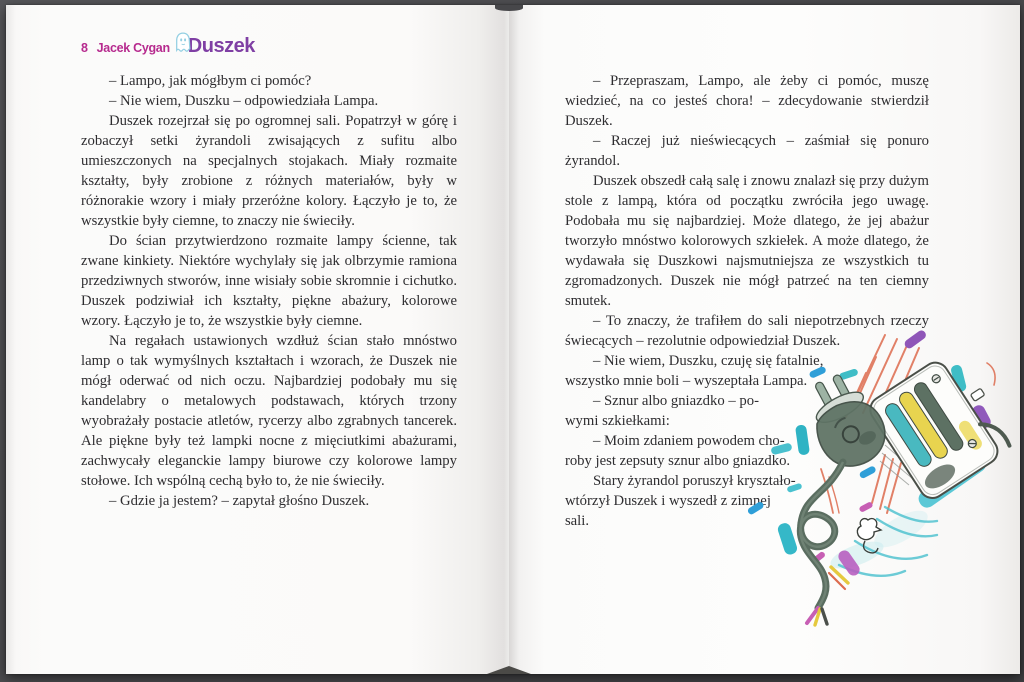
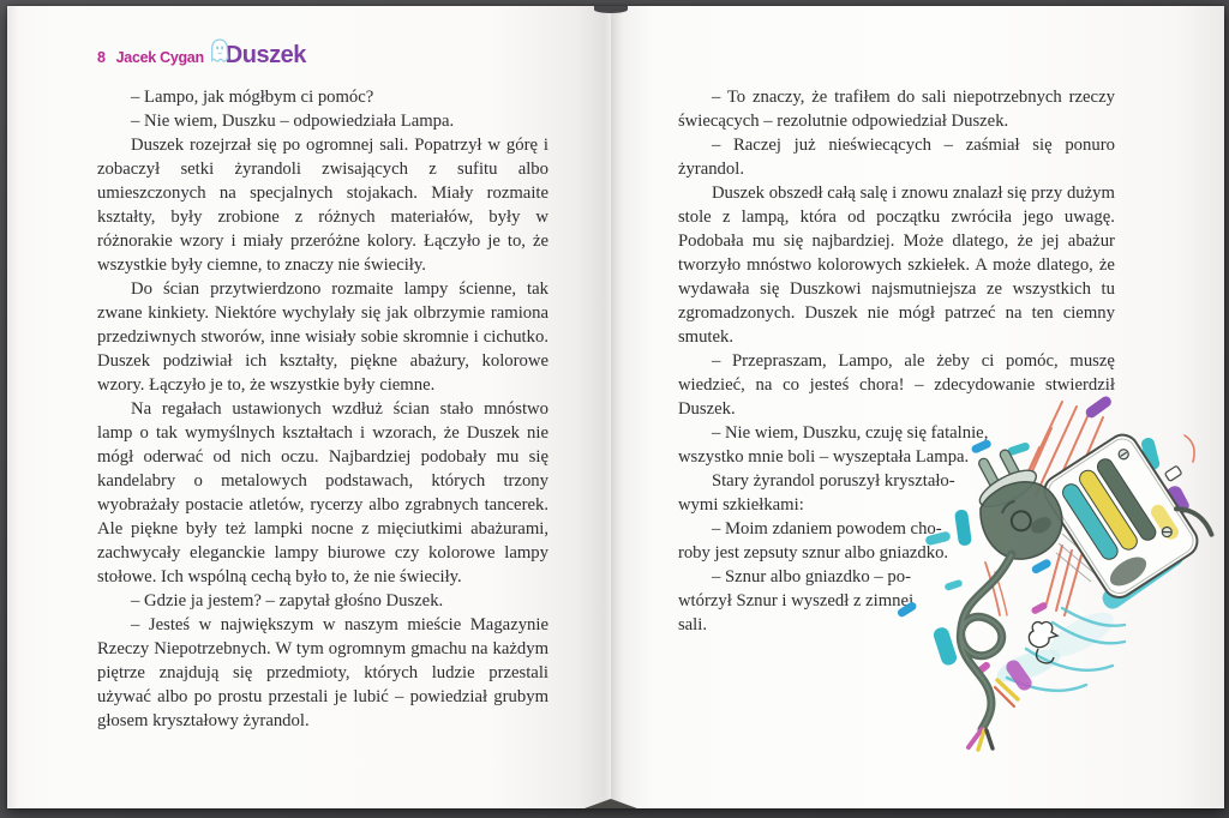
  8
  Jacek Cygan
  Duszek
  – Lampo, jak mógłbym ci pomóc?
  – Nie wiem, Duszku – odpowiedziała Lampa.
  Duszek rozejrzał się po ogromnej sali. Popatrzył w górę i zobaczył setki żyrandoli zwisających z sufitu albo umieszczonych na specjalnych stojakach. Miały rozmaite kształty, były zrobione z różnych materiałów, były w różnorakie wzory i miały przeróżne kolory. Łączyło je to, że wszystkie były ciemne, to znaczy nie świeciły.
  Do ścian przytwierdzono rozmaite lampy ścienne, tak zwane kinkiety. Niektóre wychylały się jak olbrzymie ramiona przedziwnych stworów, inne wisiały sobie skromnie i cichutko. Duszek podziwiał ich kształty, piękne abażury, kolorowe wzory. Łączyło je to, że wszystkie były ciemne.
  Na regałach ustawionych wzdłuż ścian stało mnóstwo lamp o tak wymyślnych kształtach i wzorach, że Duszek nie mógł oderwać od nich oczu. Najbardziej podobały mu się kandelabry o metalowych podstawach, których trzony wyobrażały postacie atletów, rycerzy albo zgrabnych tancerek. Ale piękne były też lampki nocne z mięciutkimi abażurami, zachwycały eleganckie lampy biurowe czy kolorowe lampy stołowe. Ich wspólną cechą było to, że nie świeciły.
  – Gdzie ja jestem? – zapytał głośno Duszek.
+ – Jesteś w największym w naszym mieście Magazynie Rzeczy Niepotrzebnych. W tym ogromnym gmachu na każdym piętrze znajdują się przedmioty, których ludzie przestali używać albo po prostu przestali je lubić – powiedział grubym głosem kryształowy żyrandol.
- – Przepraszam, Lampo, ale żeby ci pomóc, muszę wiedzieć, na co jesteś chora! – zdecydowanie stwierdził Duszek.
+ – To znaczy, że trafiłem do sali niepotrzebnych rzeczy świecących – rezolutnie odpowiedział Duszek.
  – Raczej już nieświecących – zaśmiał się ponuro żyrandol.
  Duszek obszedł całą salę i znowu znalazł się przy dużym stole z lampą, która od początku zwróciła jego uwagę. Podobała mu się najbardziej. Może dlatego, że jej abażur tworzyło mnóstwo kolorowych szkiełek. A może dlatego, że wydawała się Duszkowi najsmutniejsza ze wszystkich tu zgromadzonych. Duszek nie mógł patrzeć na ten ciemny smutek.
- – To znaczy, że trafiłem do sali niepotrzebnych rzeczy świecących – rezolutnie odpowiedział Duszek.
+ – Przepraszam, Lampo, ale żeby ci pomóc, muszę wiedzieć, na co jesteś chora! – zdecydowanie stwierdził Duszek.
  – Nie wiem, Duszku, czuję się fatalnie,
  wszystko mnie boli – wyszeptała Lampa.
- – Sznur albo gniazdko – po-
+ Stary żyrandol poruszył kryształo-
  wymi szkiełkami:
  – Moim zdaniem powodem cho-
  roby jest zepsuty sznur albo gniazdko.
- Stary żyrandol poruszył kryształo-
+ – Sznur albo gniazdko – po-
- wtórzył Duszek i wyszedł z zimnej
+ wtórzył Sznur i wyszedł z zimnej
  sali.
